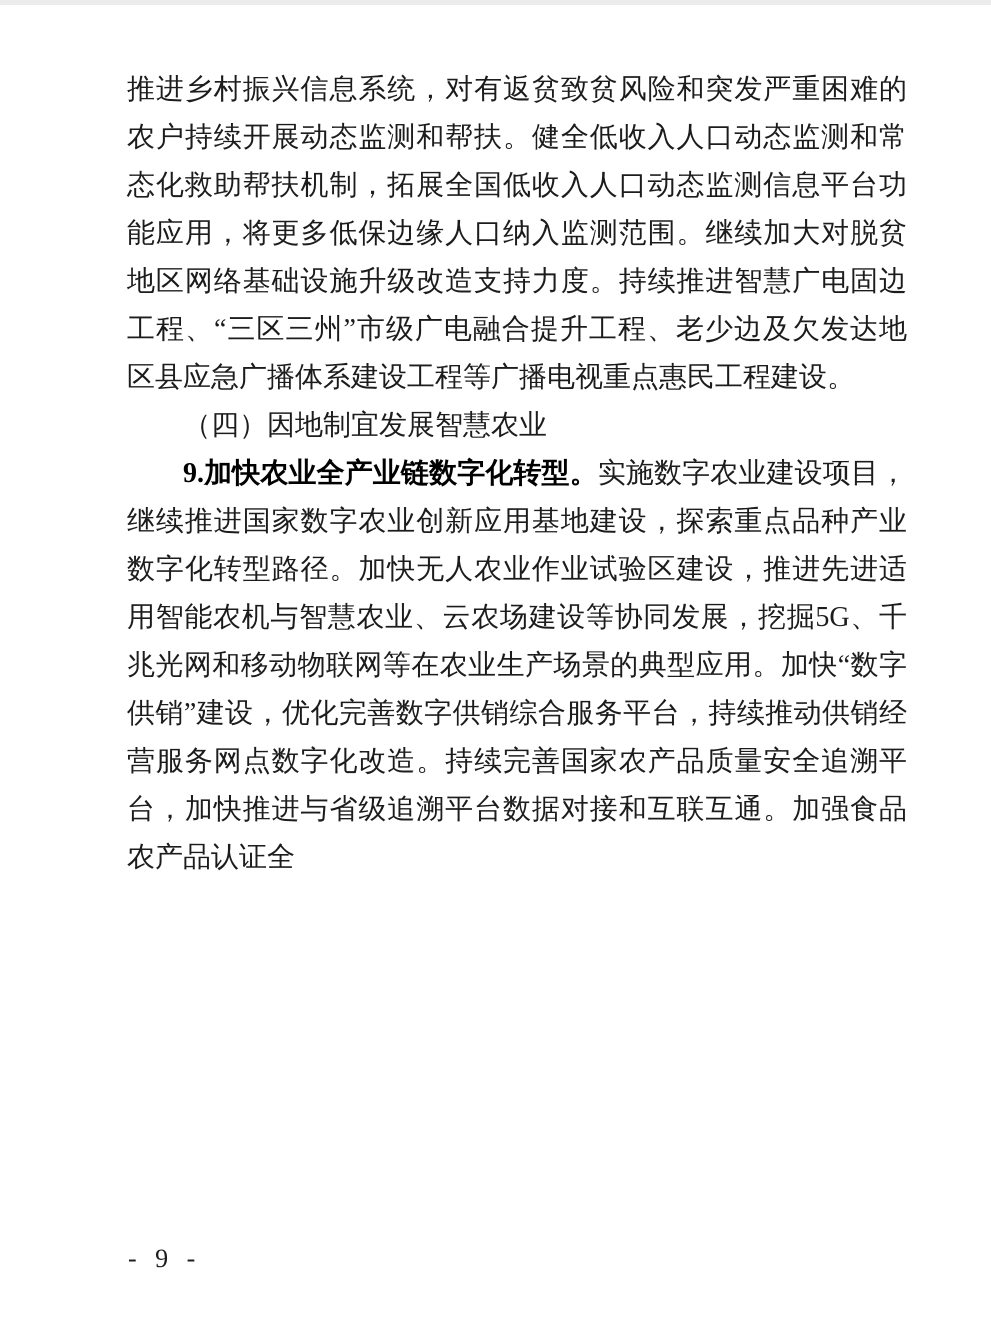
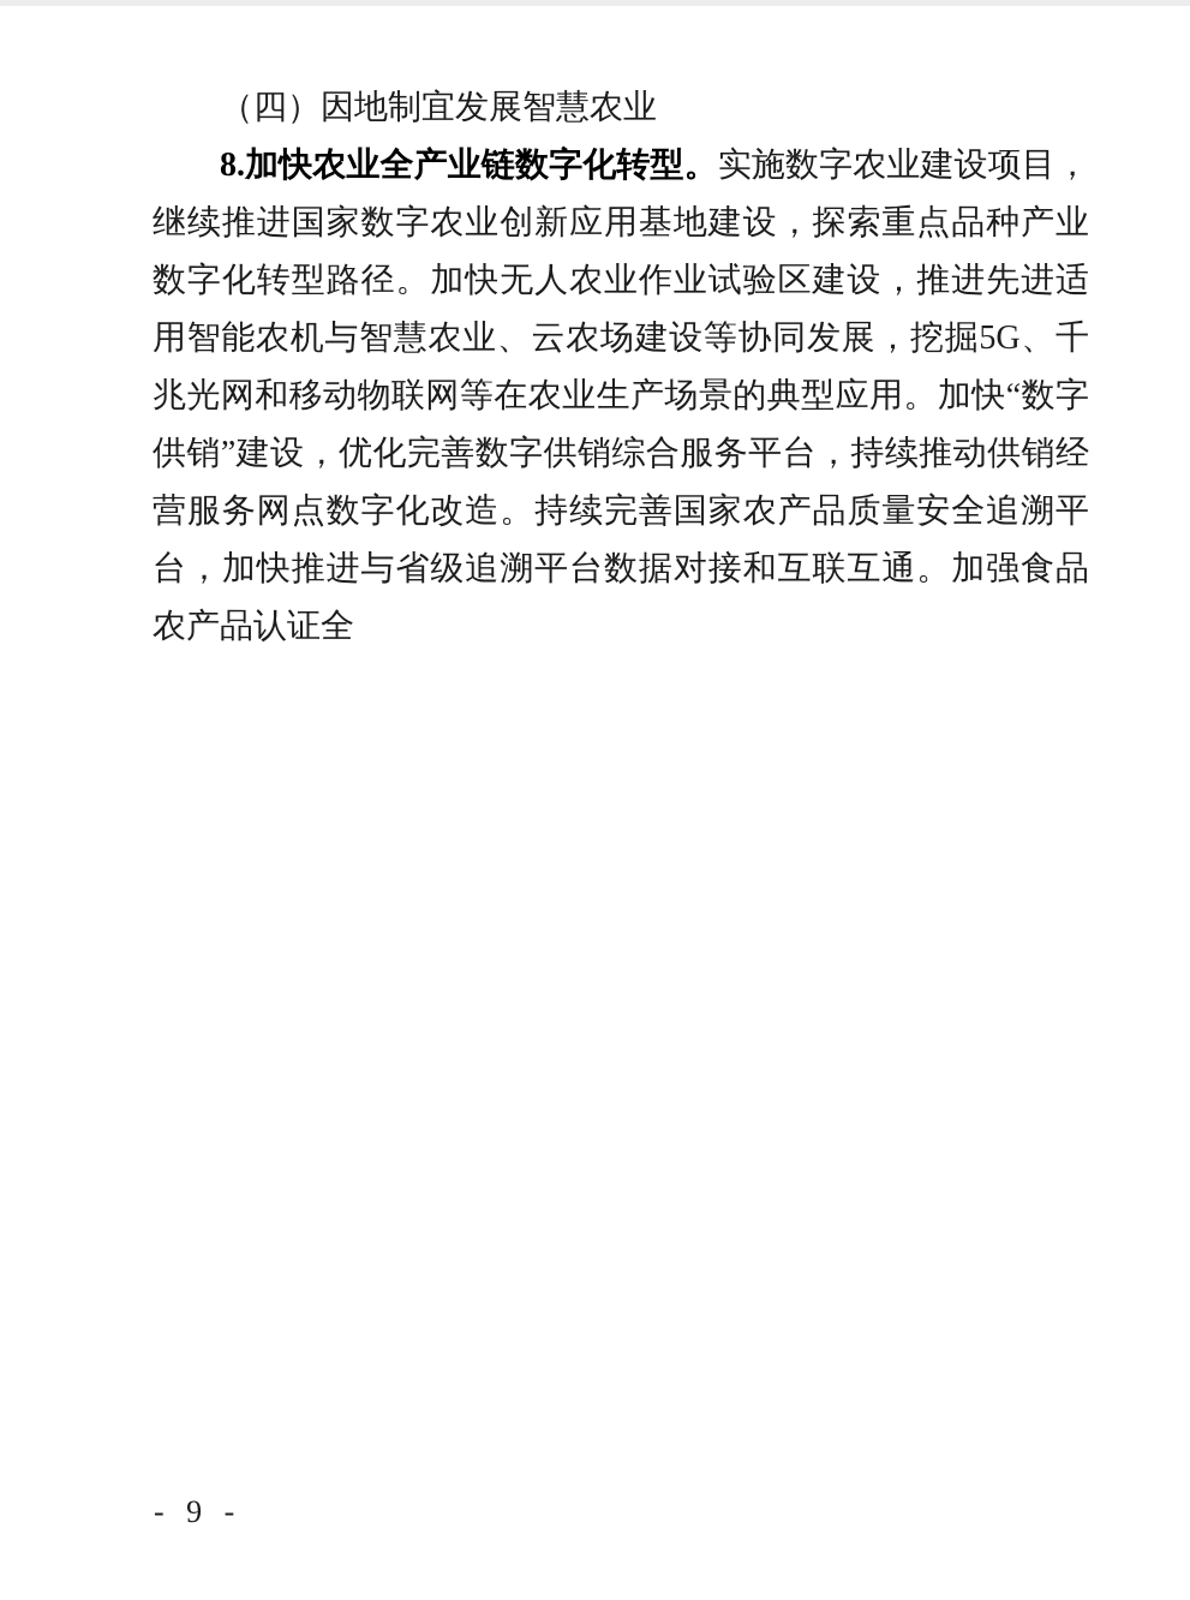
- 推进乡村振兴信息系统，对有返贫致贫风险和突发严重困难的农户持续开展动态监测和帮扶。健全低收入人口动态监测和常态化救助帮扶机制，拓展全国低收入人口动态监测信息平台功能应用，将更多低保边缘人口纳入监测范围。继续加大对脱贫地区网络基础设施升级改造支持力度。持续推进智慧广电固边工程、“三区三州”市级广电融合提升工程、老少边及欠发达地区县应急广播体系建设工程等广播电视重点惠民工程建设。
  （四）因地制宜发展智慧农业
- 9.加快农业全产业链数字化转型。实施数字农业建设项目，继续推进国家数字农业创新应用基地建设，探索重点品种产业数字化转型路径。加快无人农业作业试验区建设，推进先进适用智能农机与智慧农业、云农场建设等协同发展，挖掘5G、千兆光网和移动物联网等在农业生产场景的典型应用。加快“数字供销”建设，优化完善数字供销综合服务平台，持续推动供销经营服务网点数字化改造。持续完善国家农产品质量安全追溯平台，加快推进与省级追溯平台数据对接和互联互通。加强食品农产品认证全
+ 8.加快农业全产业链数字化转型。实施数字农业建设项目，继续推进国家数字农业创新应用基地建设，探索重点品种产业数字化转型路径。加快无人农业作业试验区建设，推进先进适用智能农机与智慧农业、云农场建设等协同发展，挖掘5G、千兆光网和移动物联网等在农业生产场景的典型应用。加快“数字供销”建设，优化完善数字供销综合服务平台，持续推动供销经营服务网点数字化改造。持续完善国家农产品质量安全追溯平台，加快推进与省级追溯平台数据对接和互联互通。加强食品农产品认证全
  - 9 -
